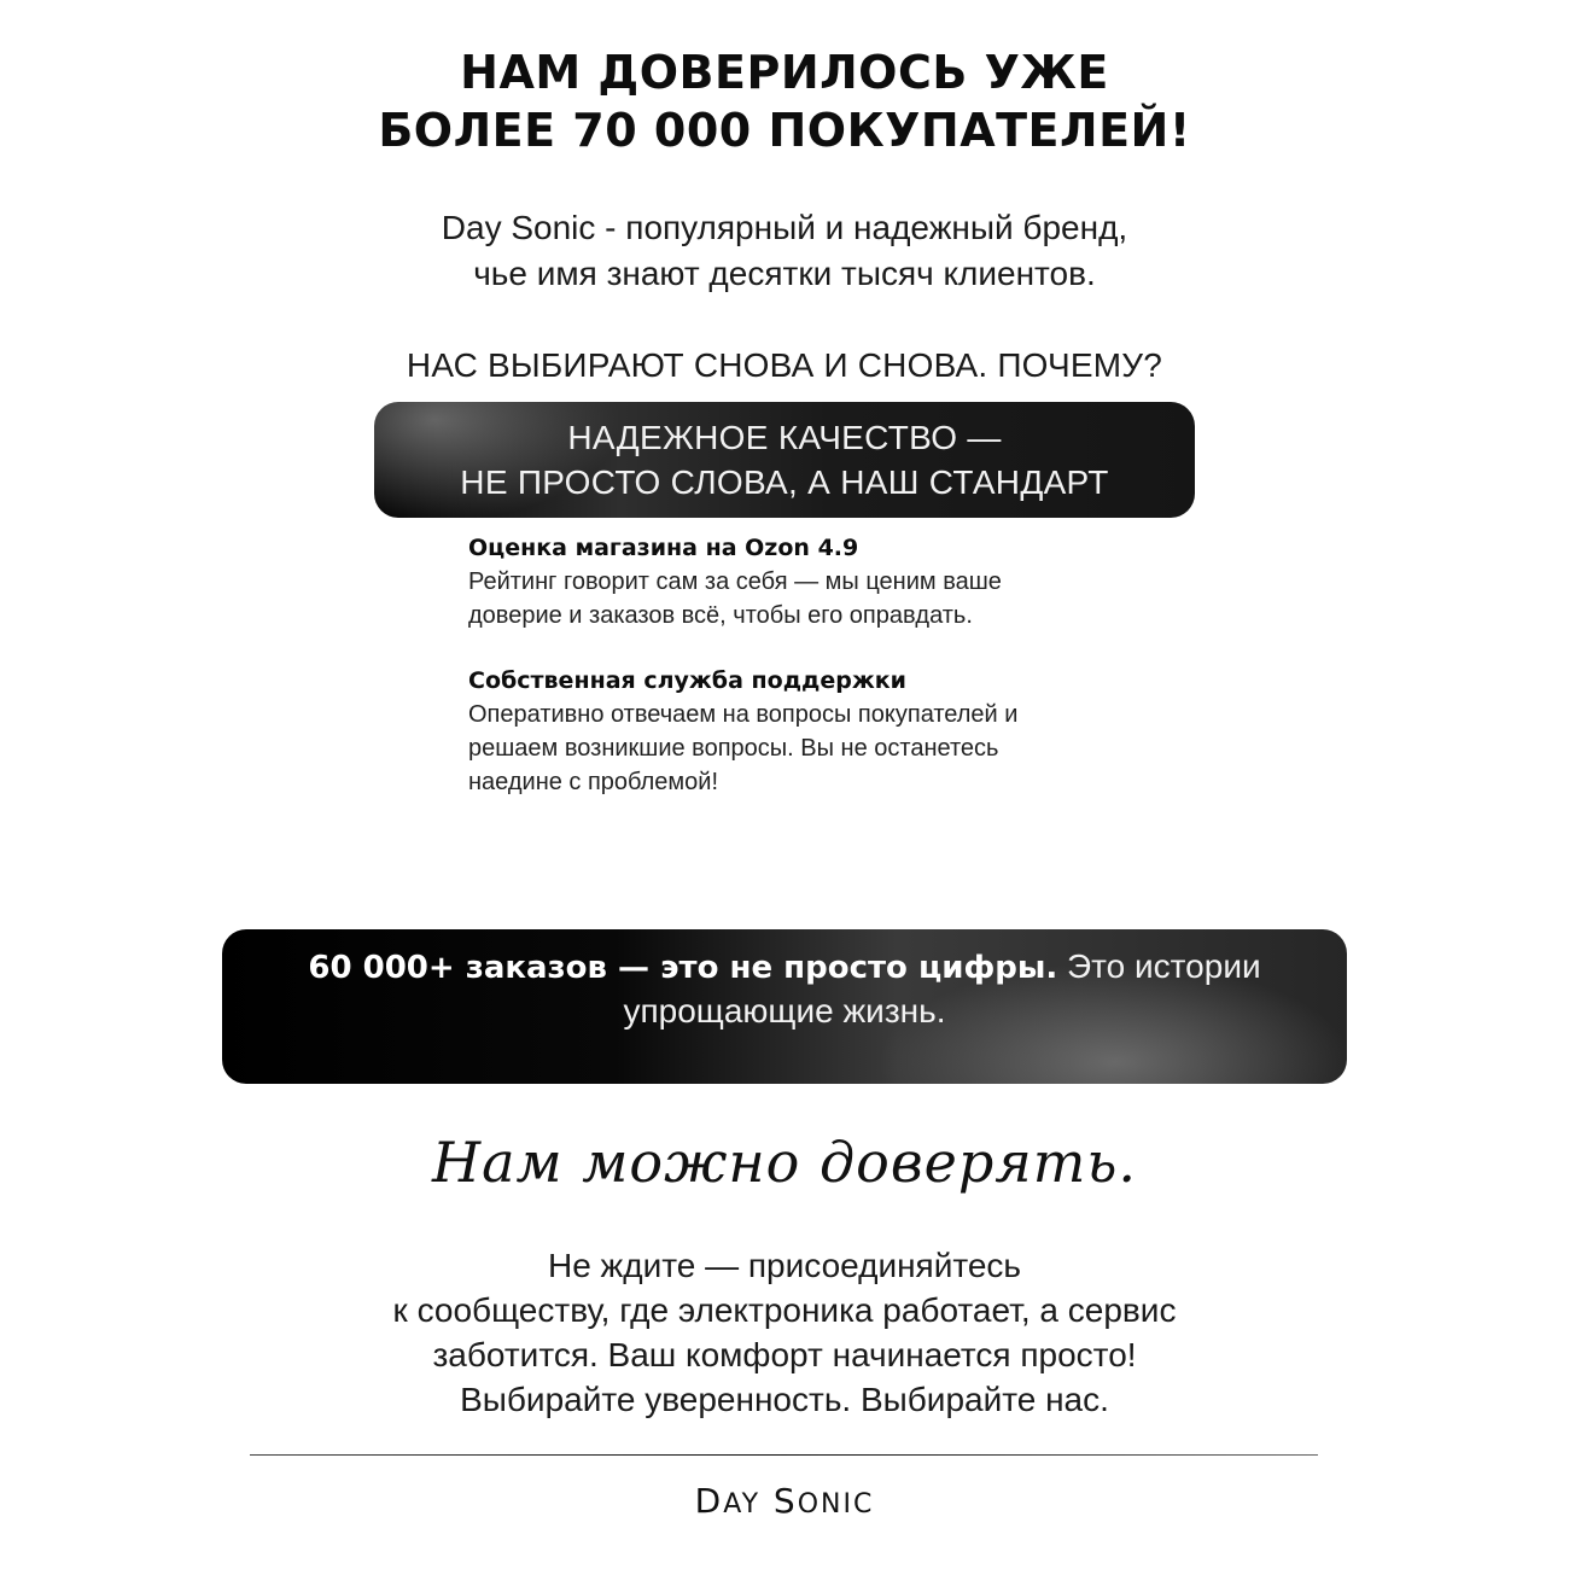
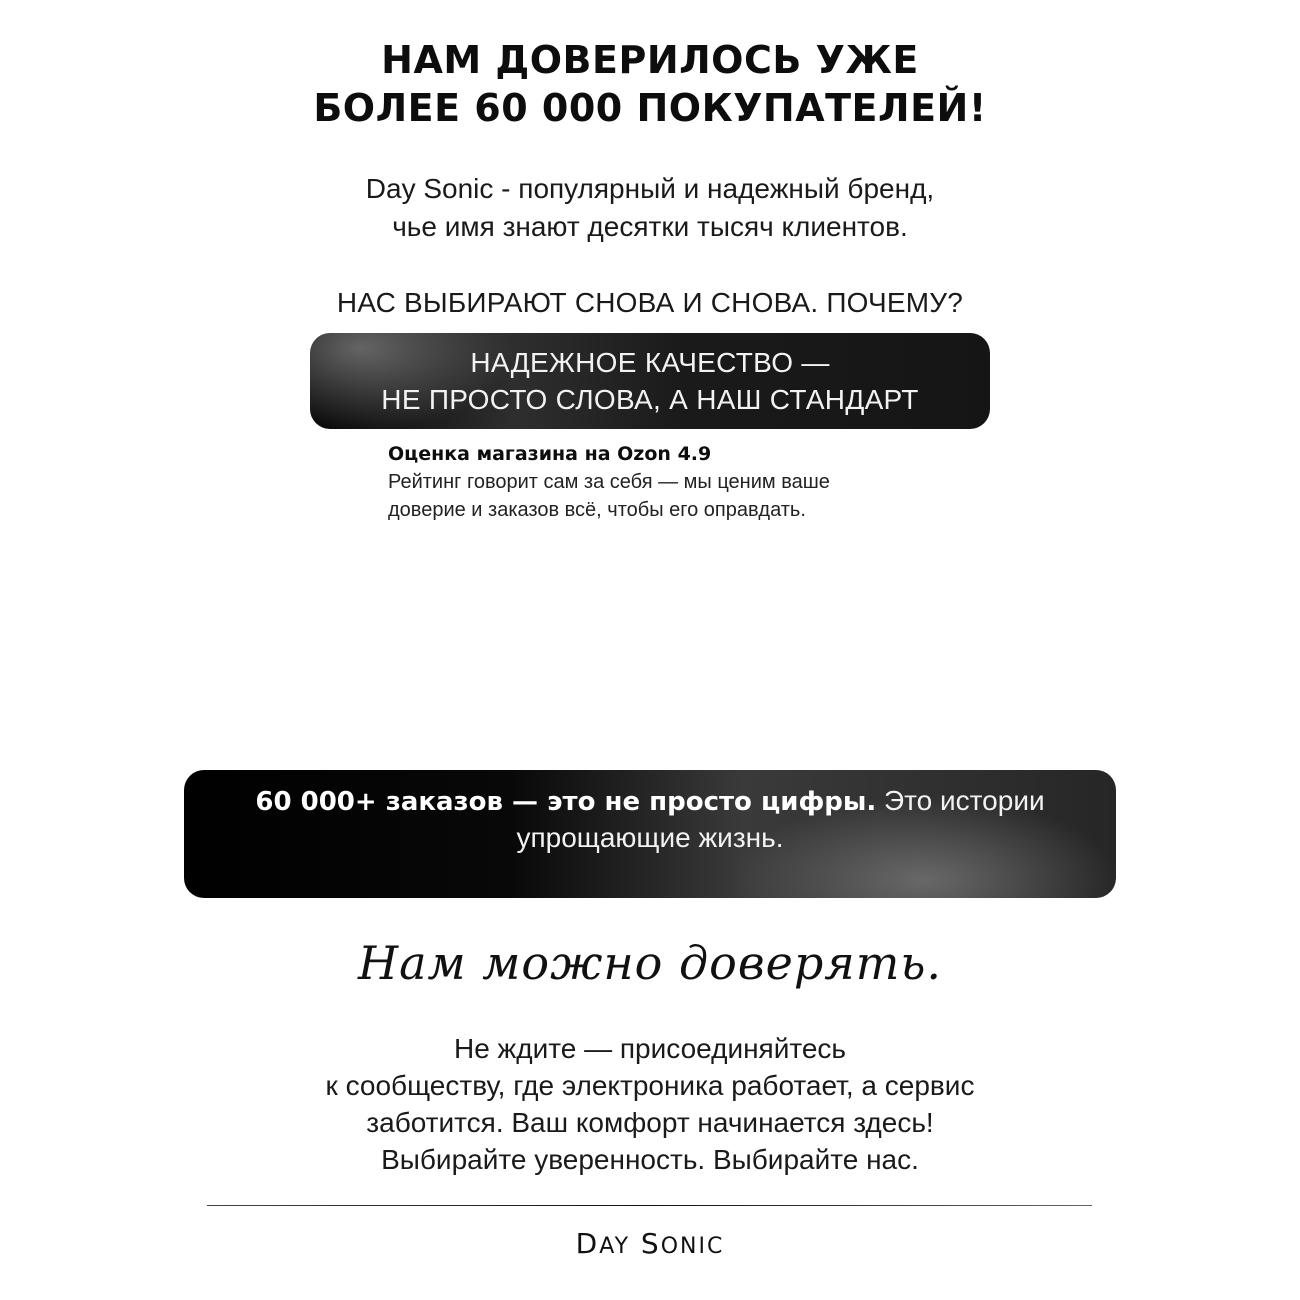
  НАМ ДОВЕРИЛОСЬ УЖЕ
- БОЛЕЕ 70 000 ПОКУПАТЕЛЕЙ!
+ БОЛЕЕ 60 000 ПОКУПАТЕЛЕЙ!
  Day Sonic - популярный и надежный бренд,
  чье имя знают десятки тысяч клиентов.
  НАС ВЫБИРАЮТ СНОВА И СНОВА. ПОЧЕМУ?
  НАДЕЖНОЕ КАЧЕСТВО —
  НЕ ПРОСТО СЛОВА, А НАШ СТАНДАРТ
  Оценка магазина на Ozon 4.9
  Рейтинг говорит сам за себя — мы ценим ваше
  доверие и заказов всё, чтобы его оправдать.
- Собственная служба поддержки
- Оперативно отвечаем на вопросы покупателей и
- решаем возникшие вопросы. Вы не останетесь
- наедине с проблемой!
  60 000+ заказов — это не просто цифры. Это истории
  упрощающие жизнь.
  Нам можно доверять.
  Не ждите — присоединяйтесь
  к сообществу, где электроника работает, а сервис
- заботится. Ваш комфорт начинается просто!
+ заботится. Ваш комфорт начинается здесь!
  Выбирайте уверенность. Выбирайте нас.
  DAY SONIC
